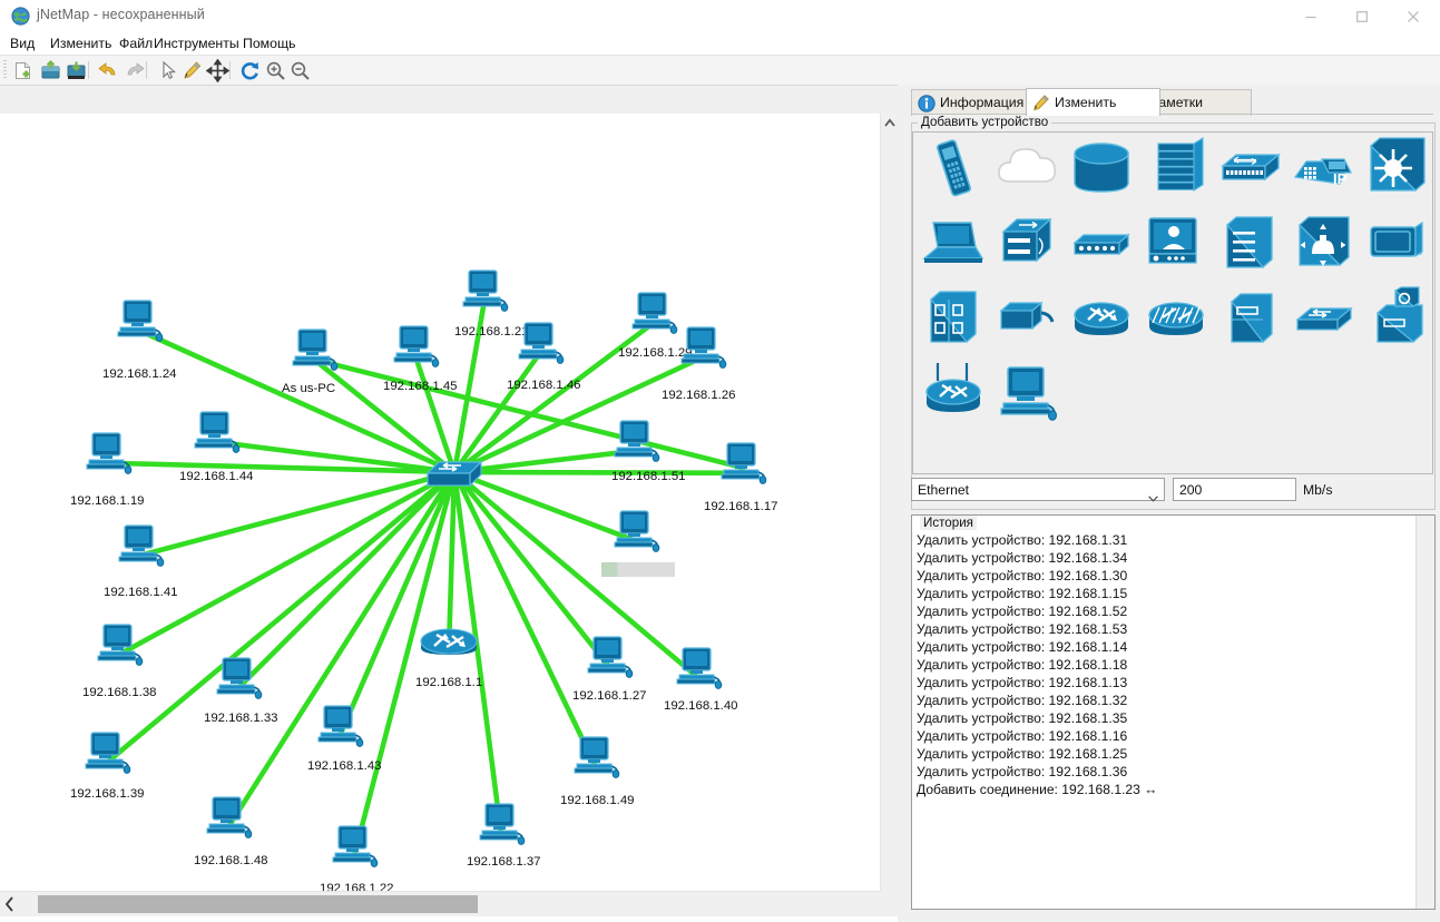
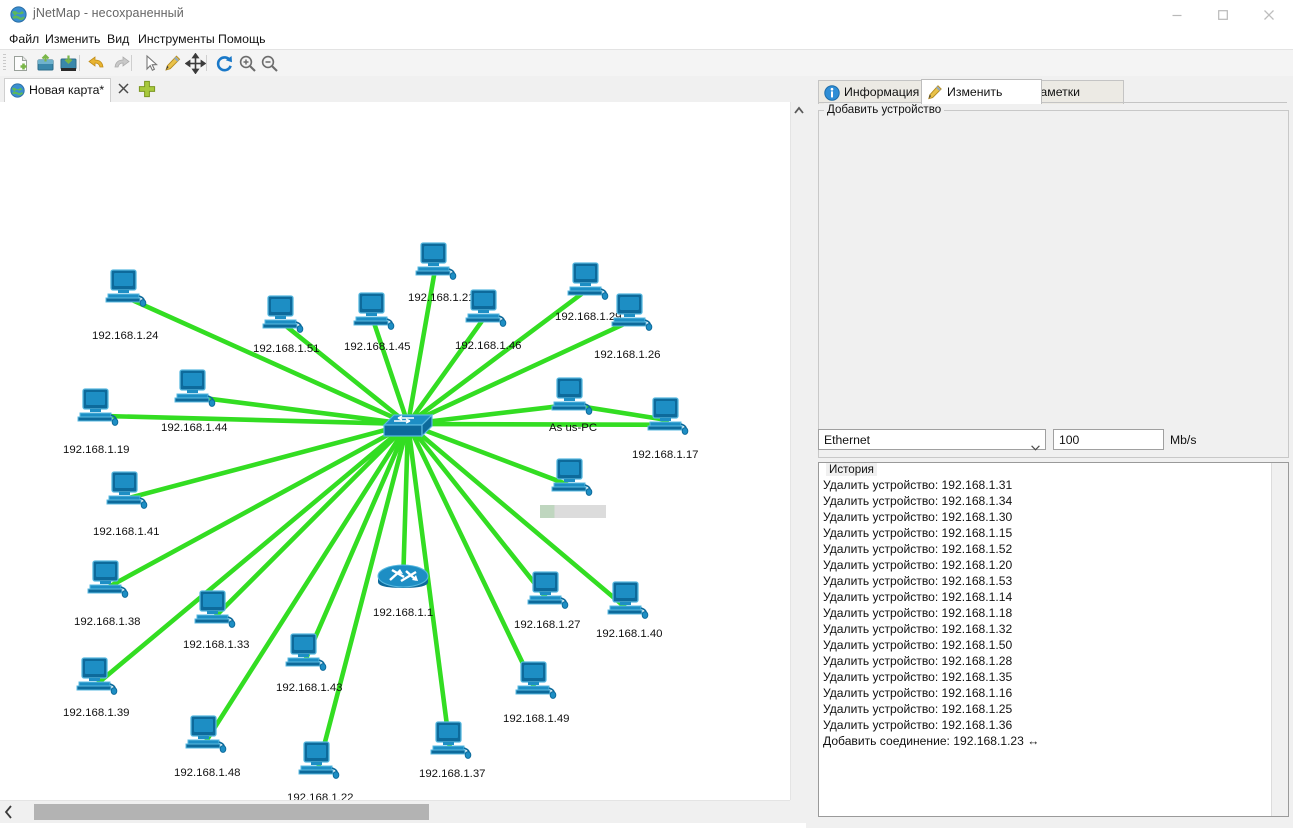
  jNetMap - несохраненный
- Вид
+ Файл
  Изменить
- Файл
+ Вид
  Инструменты
  Помощь
+ Новая карта*
  192.168.1.24
- As us-PC
+ 192.168.1.51
  192.168.1.45
  192.168.1.2
  192.168.1.46
  192.168.1.29
  192.168.1.26
  192.168.1.44
  192.168.1.19
- 192.168.1.51
+ As us-PC
  192.168.1.17
  192.168.1.41
  192.168.1.38
  192.168.1.33
  192.168.1.1
  192.168.1.27
  192.168.1.40
  192.168.1.39
  192.168.1.43
  192.168.1.49
  192.168.1.48
  192.168.1.37
  192.168.1.22
  Информация
  Изменить
  аметки
  Добавить устройство
- IP
  Ethernet
- 200
+ 100
  Mb/s
  Удалить устройство: 192.168.1.31
  Удалить устройство: 192.168.1.34
  Удалить устройство: 192.168.1.30
  Удалить устройство: 192.168.1.15
  Удалить устройство: 192.168.1.52
+ Удалить устройство: 192.168.1.20
  Удалить устройство: 192.168.1.53
  Удалить устройство: 192.168.1.14
  Удалить устройство: 192.168.1.18
- Удалить устройство: 192.168.1.13
  Удалить устройство: 192.168.1.32
+ Удалить устройство: 192.168.1.50
+ Удалить устройство: 192.168.1.28
  Удалить устройство: 192.168.1.35
  Удалить устройство: 192.168.1.16
  Удалить устройство: 192.168.1.25
  Удалить устройство: 192.168.1.36
  Добавить соединение: 192.168.1.23 ↔
  История
